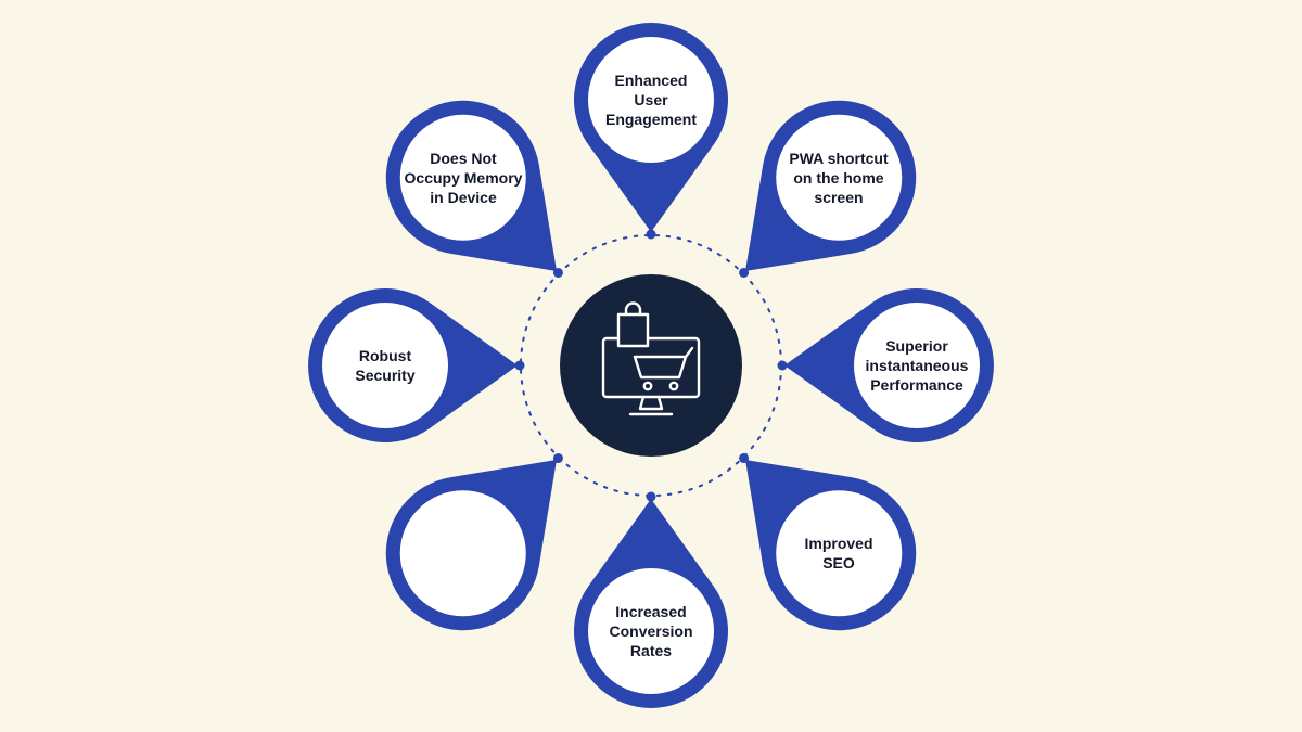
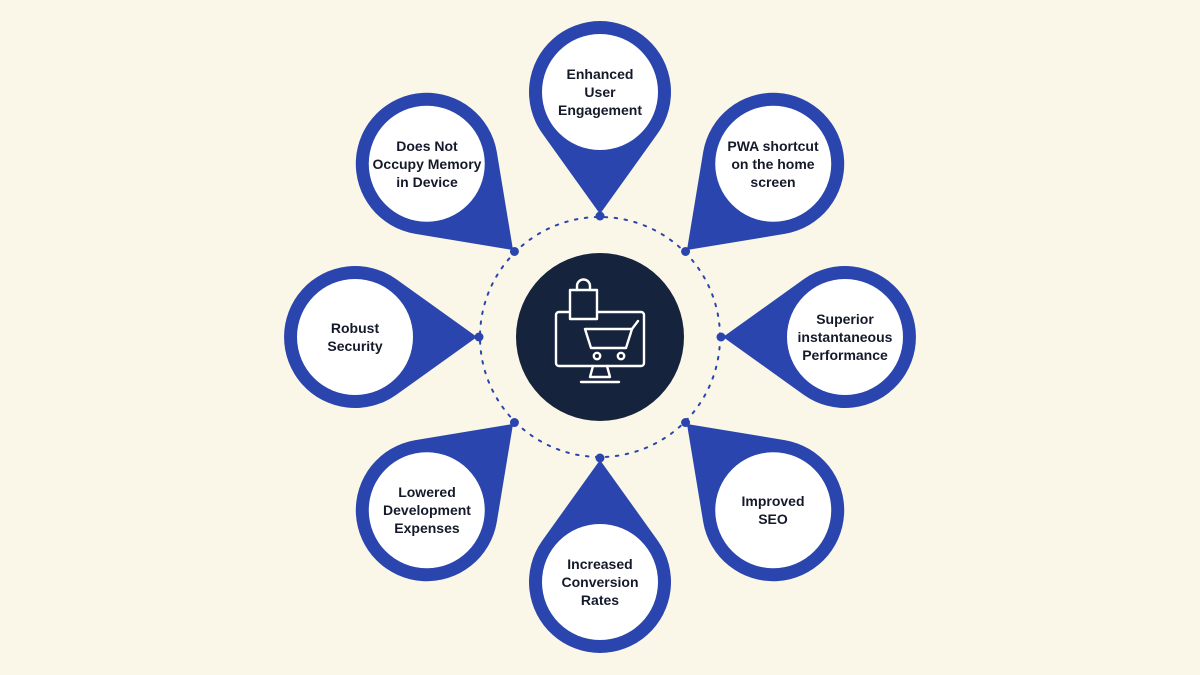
  Enhanced
  User
  Engagement
  PWA shortcut
  on the home
  screen
  Superior
  instantaneous
  Performance
  Improved
  SEO
  Increased
  Conversion
  Rates
+ Lowered
+ Development
+ Expenses
  Robust
  Security
  Does Not
  Occupy Memory
  in Device
